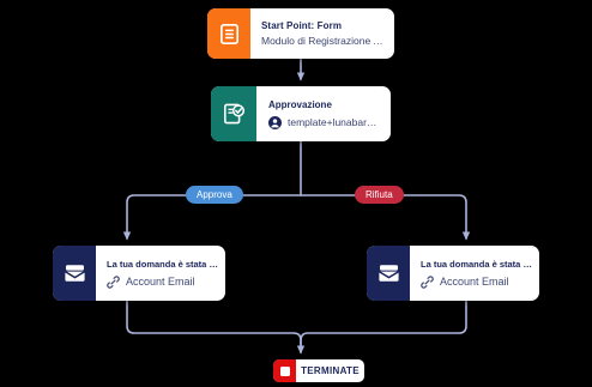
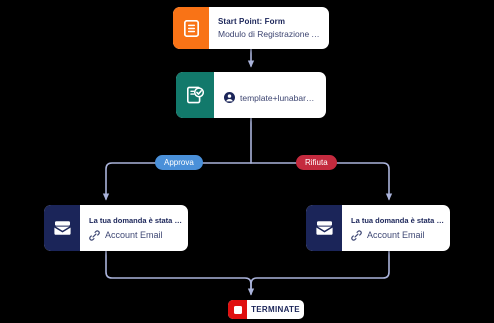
  Start Point: Form
  Modulo di Registrazione A..
- Approvazione
  template+lunabarese
  La tua domanda è stata ap
  Account Email
  La tua domanda è stata re
  Account Email
  Approva
  Rifiuta
  TERMINATE
